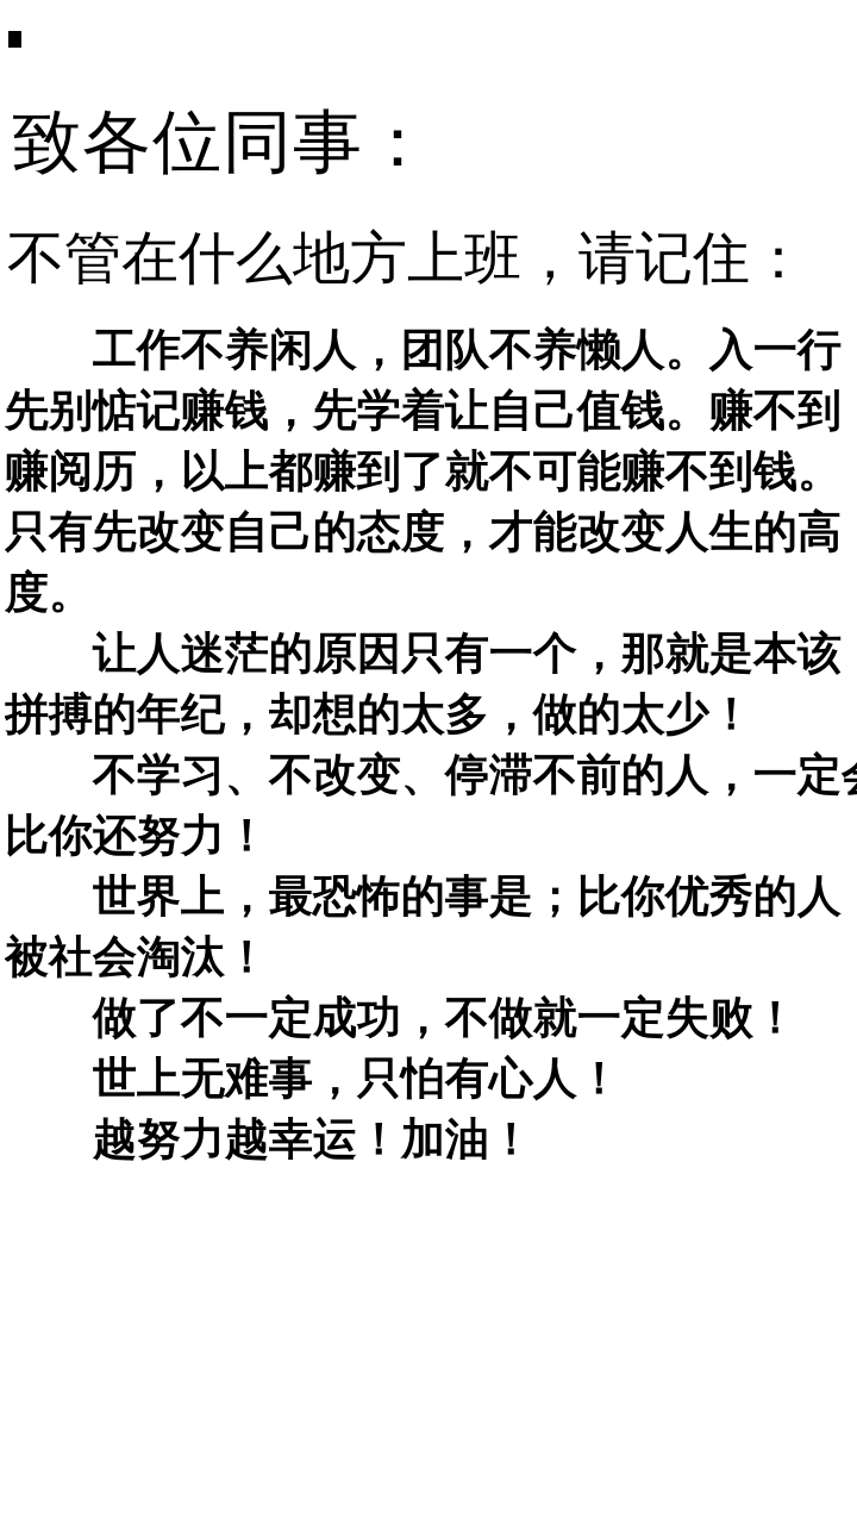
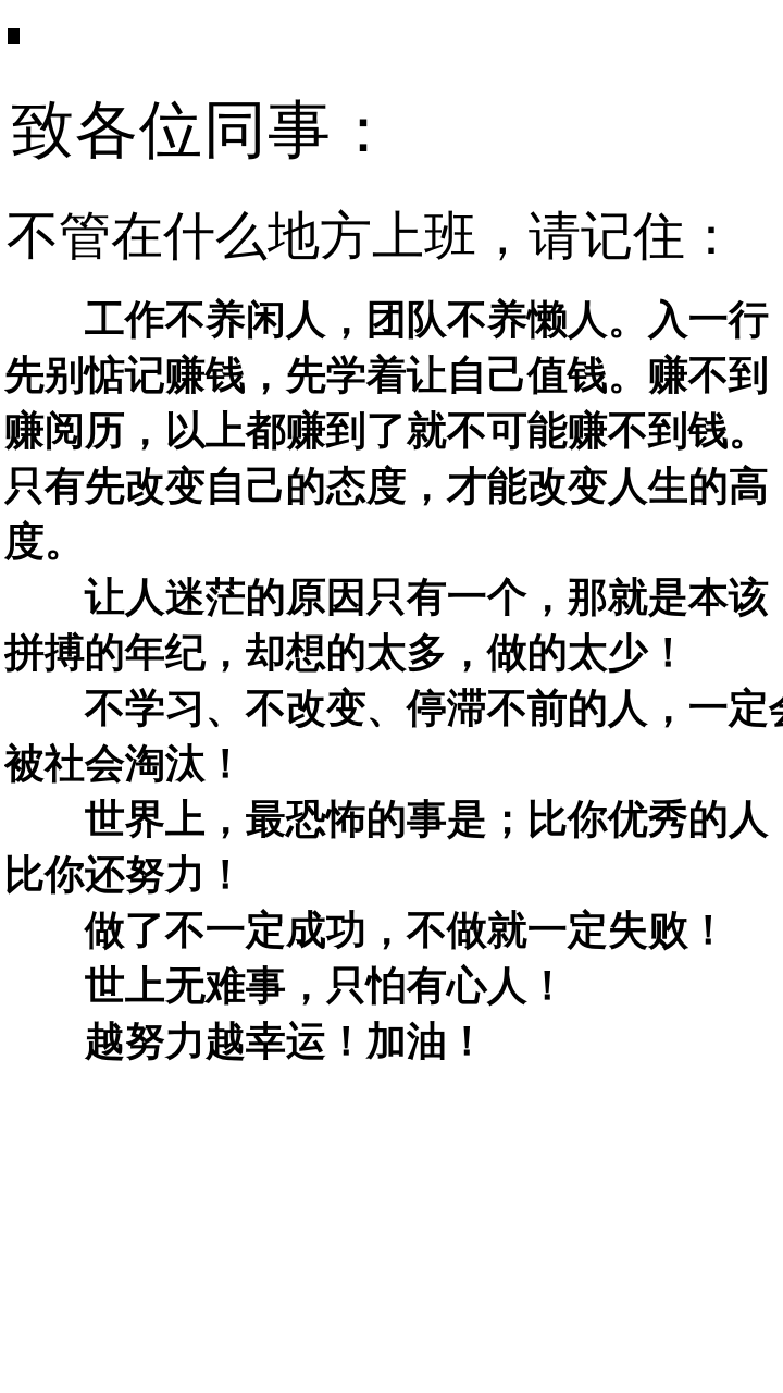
  致各位同事：
  不管在什么地方上班，请记住：
  工作不养闲人，团队不养懒人。入一行
  先别惦记赚钱，先学着让自己值钱。赚不到
  赚阅历，以上都赚到了就不可能赚不到钱。
  只有先改变自己的态度，才能改变人生的高
  度。
  让人迷茫的原因只有一个，那就是本该
  拼搏的年纪，却想的太多，做的太少！
  不学习、不改变、停滞不前的人，一定
- 比你还努力！
+ 被社会淘汰！
  世界上，最恐怖的事是；比你优秀的人
- 被社会淘汰！
+ 比你还努力！
  做了不一定成功，不做就一定失败！
  世上无难事，只怕有心人！
  越努力越幸运！加油！
